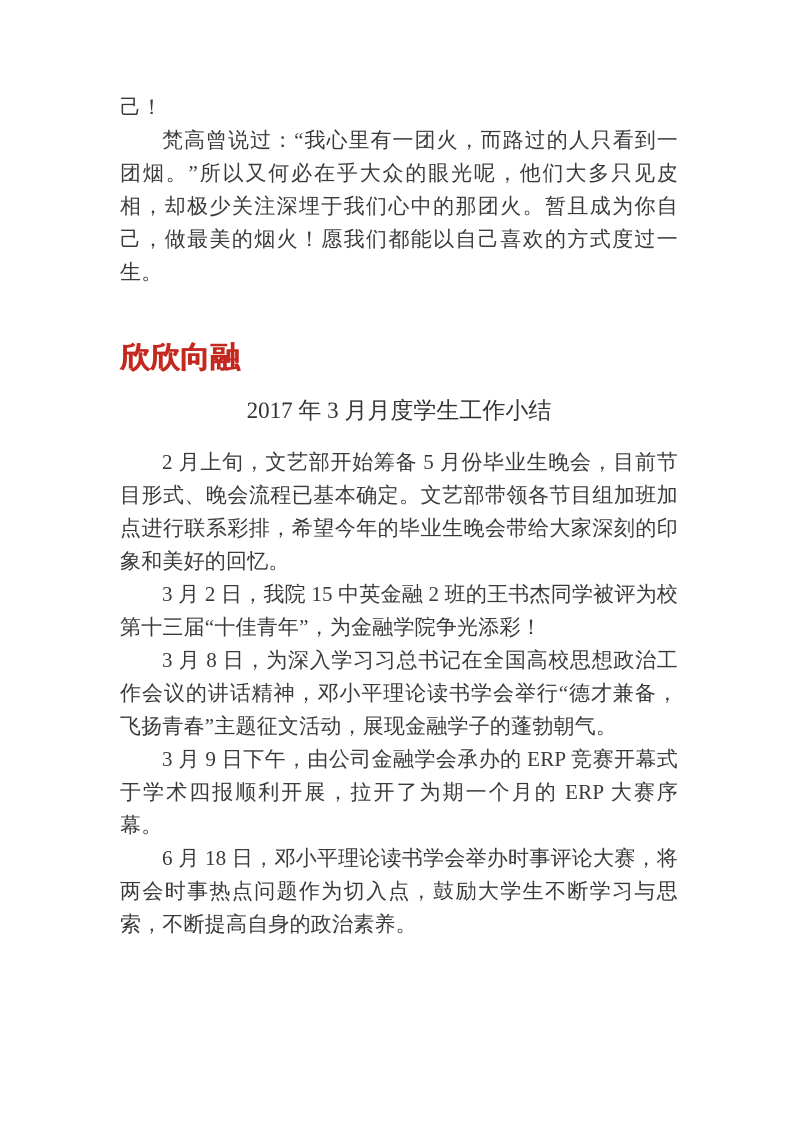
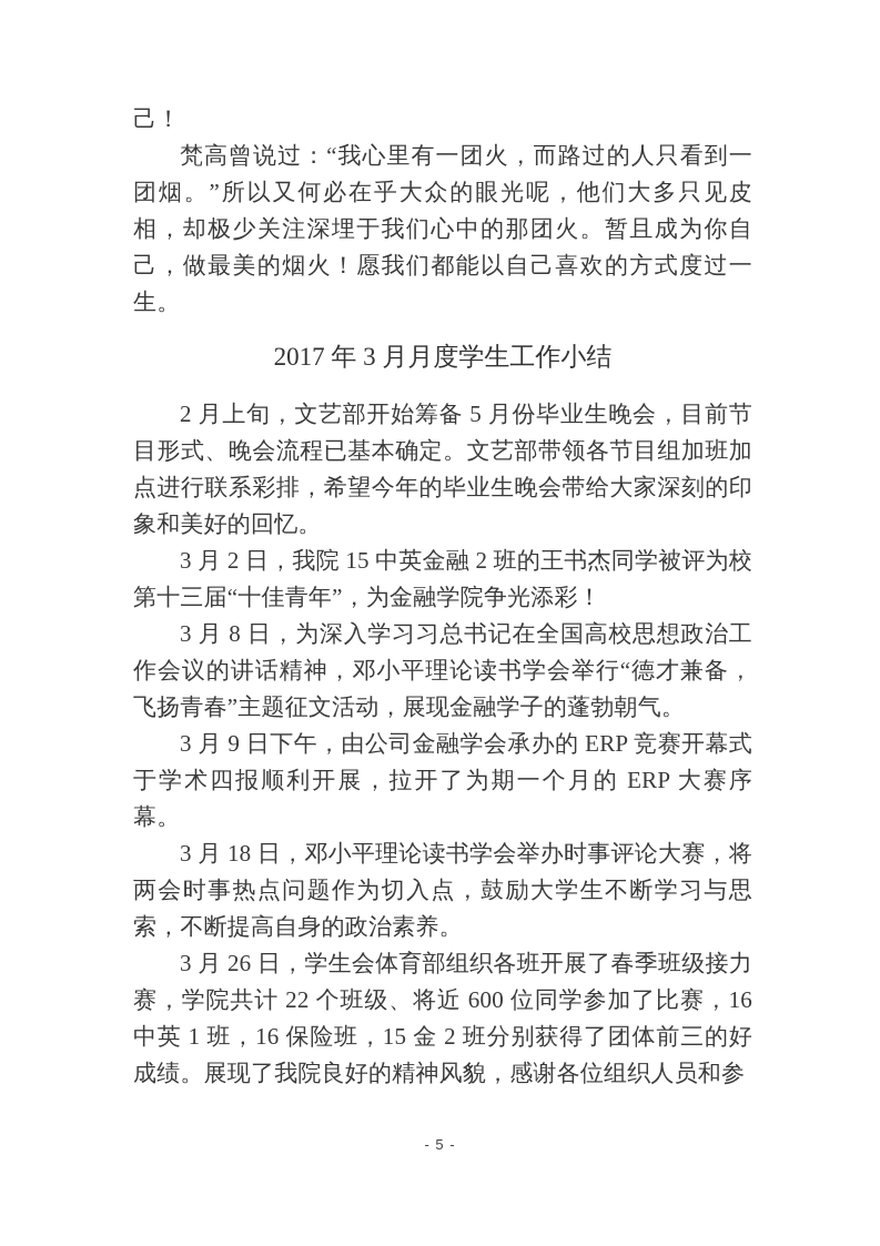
  己！
  梵高曾说过：“我心里有一团火，而路过的人只看到一团烟。”所以又何必在乎大众的眼光呢，他们大多只见皮相，却极少关注深埋于我们心中的那团火。暂且成为你自己，做最美的烟火！愿我们都能以自己喜欢的方式度过一生。
- 欣欣向融
  2017 年 3 月月度学生工作小结
  2 月上旬，文艺部开始筹备 5 月份毕业生晚会，目前节目形式、晚会流程已基本确定。文艺部带领各节目组加班加点进行联系彩排，希望今年的毕业生晚会带给大家深刻的印象和美好的回忆。
  3 月 2 日，我院 15 中英金融 2 班的王书杰同学被评为校第十三届“十佳青年”，为金融学院争光添彩！
  3 月 8 日，为深入学习习总书记在全国高校思想政治工作会议的讲话精神，邓小平理论读书学会举行“德才兼备，飞扬青春”主题征文活动，展现金融学子的蓬勃朝气。
  3 月 9 日下午，由公司金融学会承办的 ERP 竞赛开幕式于学术四报顺利开展，拉开了为期一个月的 ERP 大赛序幕。
- 6 月 18 日，邓小平理论读书学会举办时事评论大赛，将两会时事热点问题作为切入点，鼓励大学生不断学习与思索，不断提高自身的政治素养。
+ 3 月 18 日，邓小平理论读书学会举办时事评论大赛，将两会时事热点问题作为切入点，鼓励大学生不断学习与思索，不断提高自身的政治素养。
+ 3 月 26 日，学生会体育部组织各班开展了春季班级接力赛，学院共计 22 个班级、将近 600 位同学参加了比赛，16 中英 1 班，16 保险班，15 金 2 班分别获得了团体前三的好成绩。展现了我院良好的精神风貌，感谢各位组织人员和参
+ - 5 -
